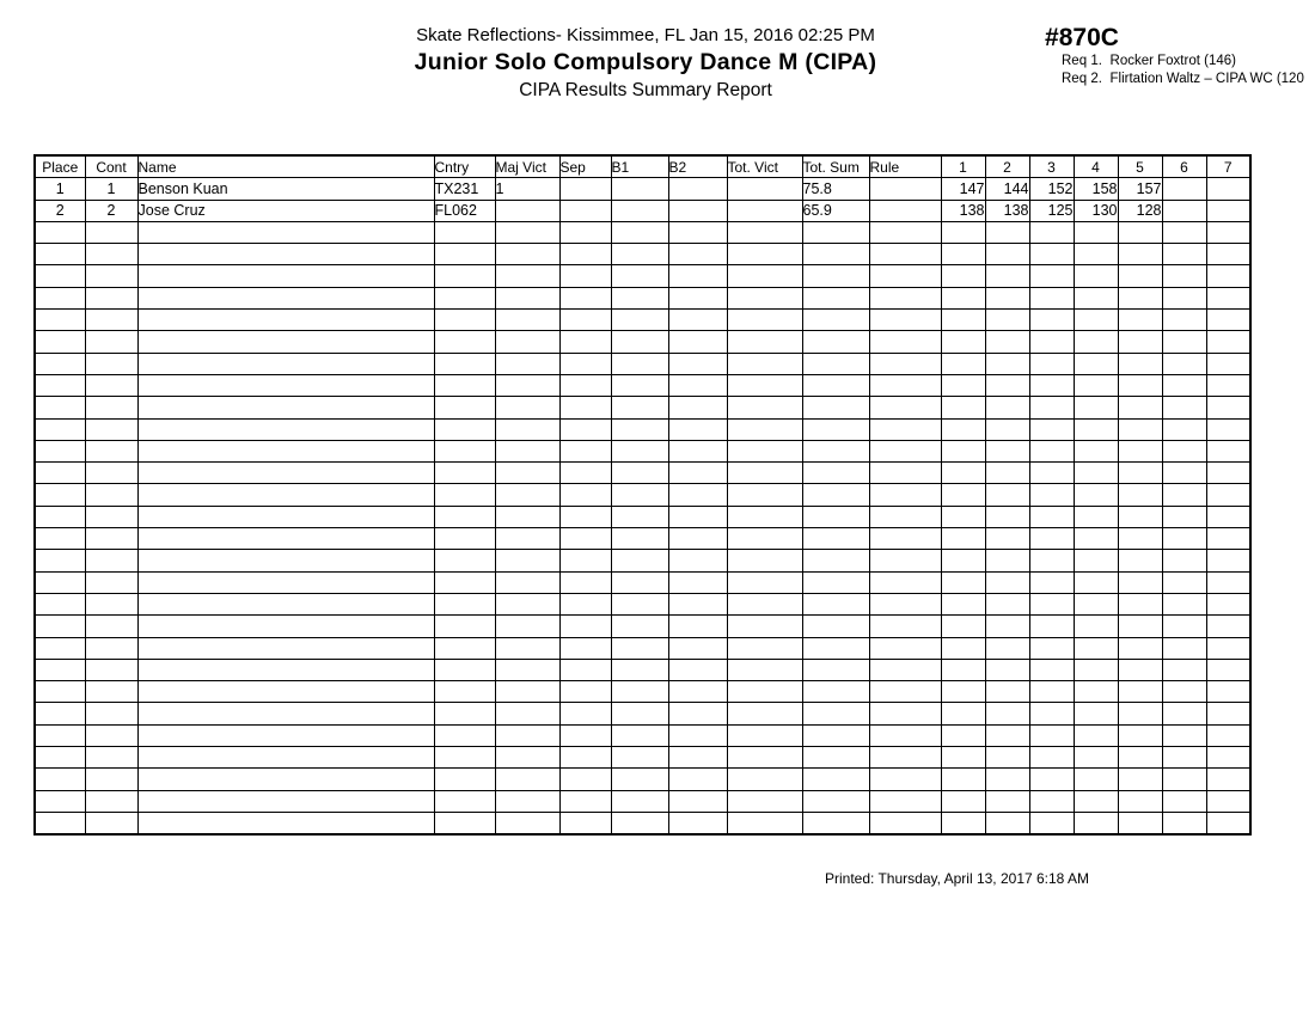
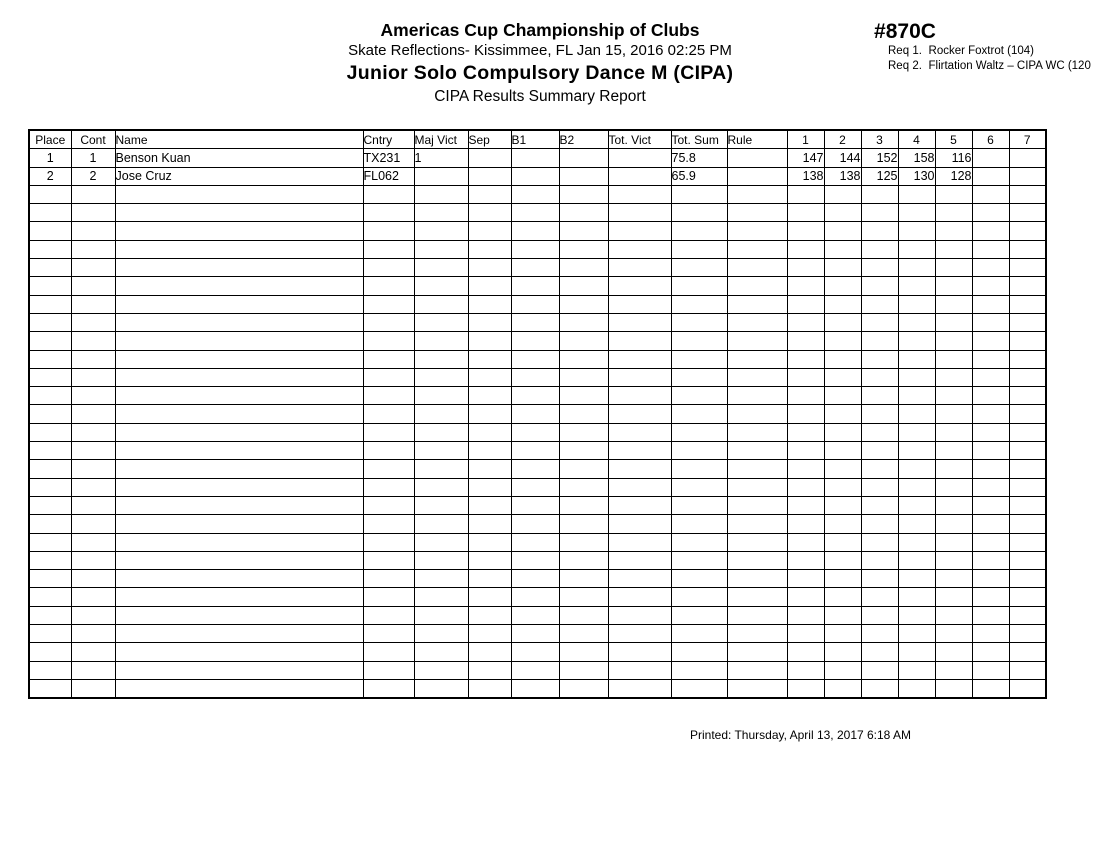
+ Americas Cup Championship of Clubs
  Skate Reflections- Kissimmee, FL Jan 15, 2016 02:25 PM
  Junior Solo Compulsory Dance M (CIPA)
  CIPA Results Summary Report
  #870C
- Req 1. Rocker Foxtrot (146)
+ Req 1. Rocker Foxtrot (104)
  Req 2. Flirtation Waltz – CIPA WC (120
  Place	Cont	Name	Cntry	Maj Vict	Sep	B1	B2	Tot. Vict	Tot. Sum	Rule	1	2	3	4	5	6	7
- 1	1	Benson Kuan	TX231	1					75.8		147	144	152	158	157
+ 1	1	Benson Kuan	TX231	1					75.8		147	144	152	158	116
  2	2	Jose Cruz	FL062						65.9		138	138	125	130	128
  Printed: Thursday, April 13, 2017 6:18 AM
